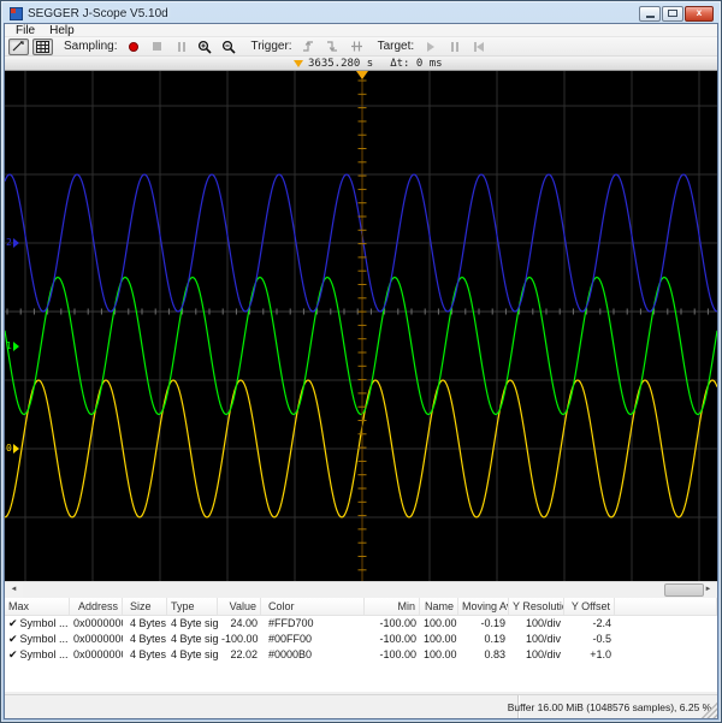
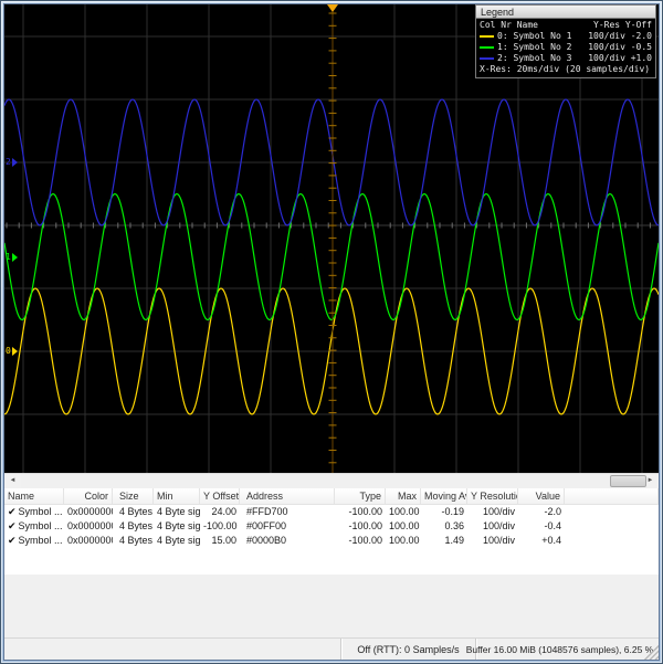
- SEGGER J-Scope V5.10d
- x
- File
- Help
- Sampling:
- Trigger:
- Target:
- 3635.280 s
- Δt: 0 ms
  0
  1
  2
+ Legend
+ Col Nr Name
+ Y-Res Y-Off
+ 0: Symbol No 1
+ 100/div -2.0
+ 1: Symbol No 2
+ 100/div -0.5
+ 2: Symbol No 3
+ 100/div +1.0
+ X-Res: 20ms/div (20 samples/div)
- Max
+ Name
- Address
+ Color
  Size
- Type
+ Min
- Value
+ Y Offset
- Color
+ Address
- Min
+ Type
- Name
+ Max
  Moving Av
  Y Resoluti
- Y Offset
+ Value
  ✔ Symbol ...
  0x000000
  4 Bytes
  24.00
  #FFD700
  -100.00
  100.00
  -0.19
  100/div
- -2.4
+ -2.0
  ✔ Symbol ...
  0x000000
  4 Bytes
  -100.00
  #00FF00
  -100.00
  100.00
- 0.19
+ 0.36
  100/div
- -0.5
+ -0.4
  ✔ Symbol ...
  0x000000
  4 Bytes
- 22.02
+ 15.00
  #0000B0
  -100.00
  100.00
- 0.83
+ 1.49
  100/div
- +1.0
+ +0.4
+ Off (RTT): 0 Samples/s
  Buffer 16.00 MiB (1048576 samples), 6.25
